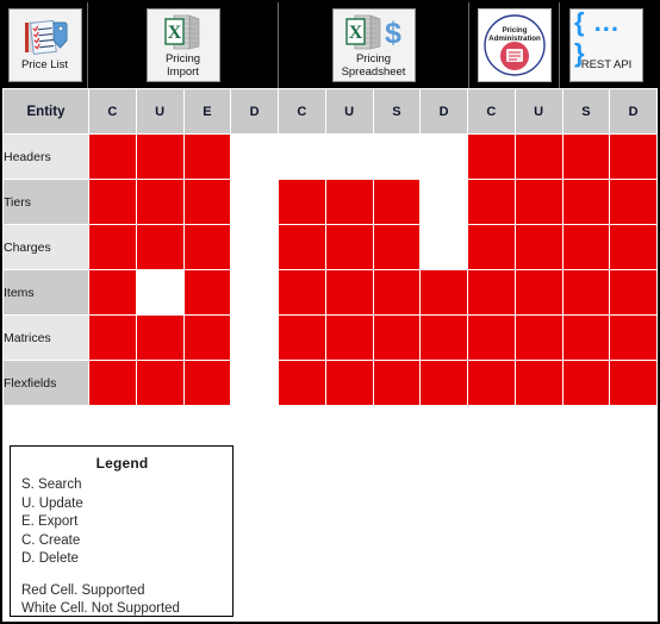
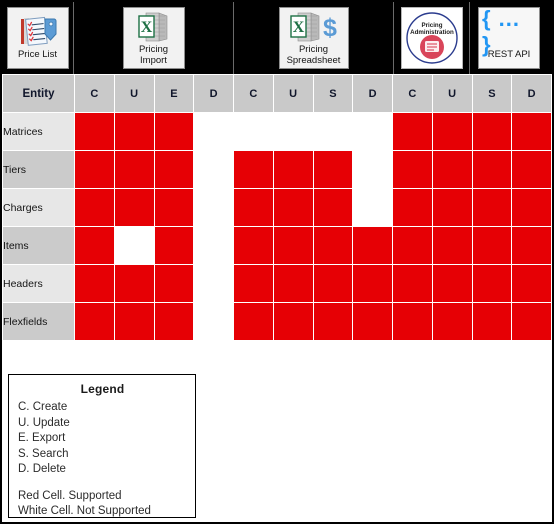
  Price List
  X
  Pricing
  Import
  X
  $
  Pricing
  Spreadsheet
  { ... }
  REST API
  Entity	C	U	E	D	C	U	S	D	C	U	S	D
- Headers
+ Matrices
  Tiers
  Charges
  Items
- Matrices
+ Headers
  Flexfields
  Legend
- S. Search
+ C. Create
  U. Update
  E. Export
- C. Create
+ S. Search
  D. Delete
  Red Cell. Supported
  White Cell. Not Supported
